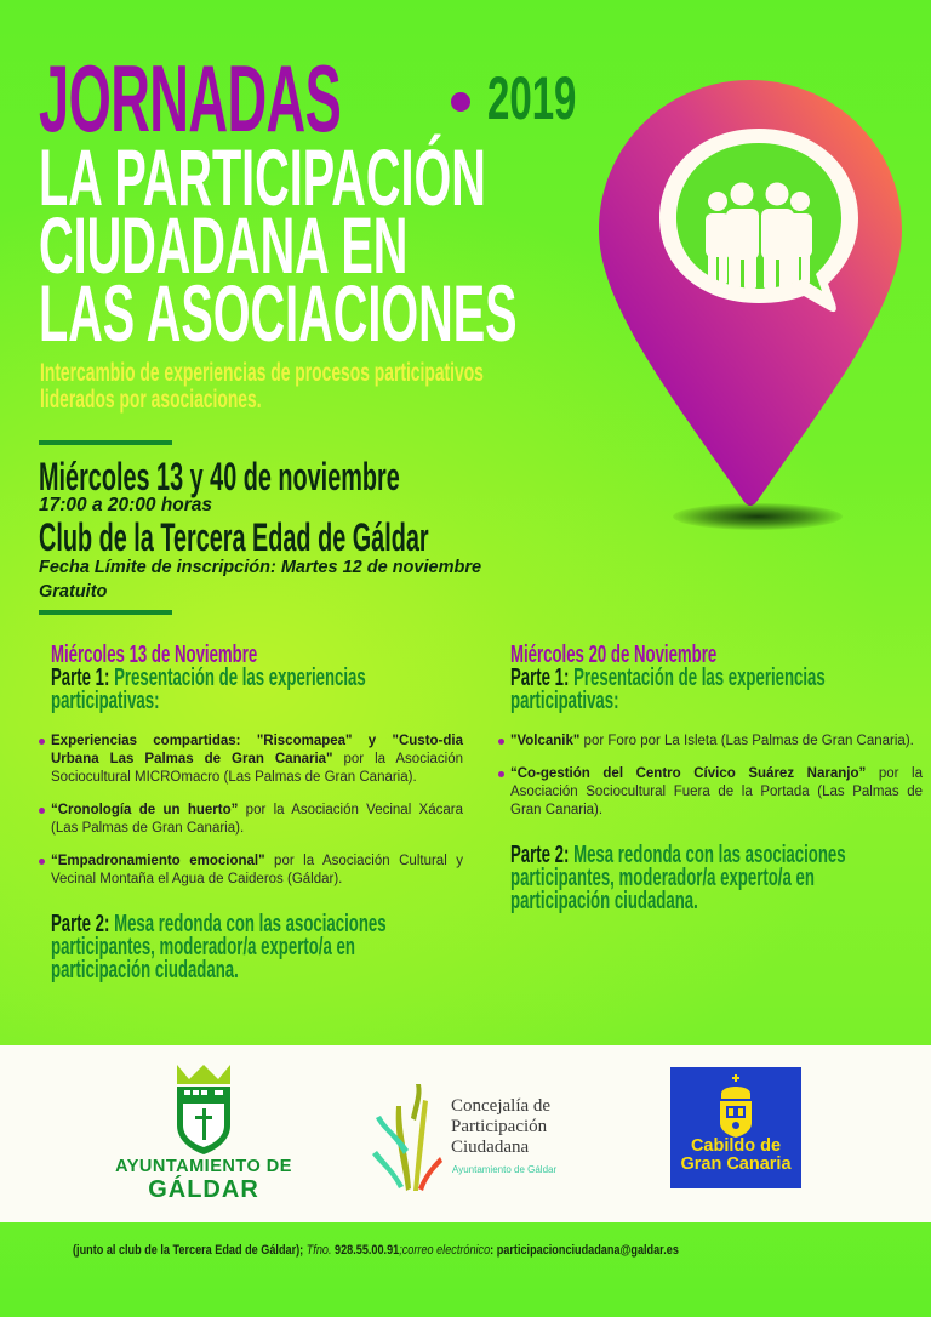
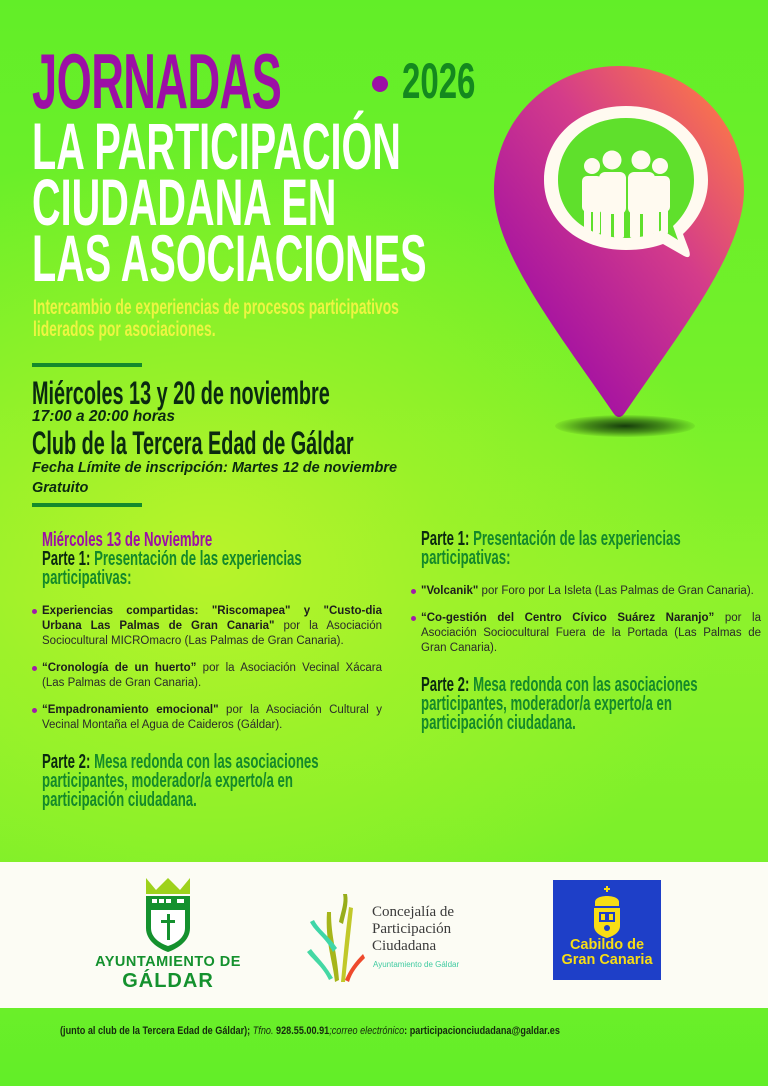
  JORNADAS
- 2019
+ 2026
  LA PARTICIPACIÓN CIUDADANA EN LAS ASOCIACIONES
  Intercambio de experiencias de procesos participativos liderados por asociaciones.
- Miércoles 13 y 40 de noviembre
+ Miércoles 13 y 20 de noviembre
  17:00 a 20:00 horas
  Club de la Tercera Edad de Gáldar
  Fecha Límite de inscripción: Martes 12 de noviembre
  Gratuito
  Miércoles 13 de Noviembre
  Parte 1: Presentación de las experiencias
  participativas:
  Experiencias compartidas: "Riscomapea" y "Custo-dia Urbana Las Palmas de Gran Canaria" por la Asociación Sociocultural MICROmacro (Las Palmas de Gran Canaria).
  “Cronología de un huerto” por la Asociación Vecinal Xácara (Las Palmas de Gran Canaria).
  “Empadronamiento emocional" por la Asociación Cultural y Vecinal Montaña el Agua de Caideros (Gáldar).
  Parte 2: Mesa redonda con las asociaciones
  participantes, moderador/a experto/a en
  participación ciudadana.
- Miércoles 20 de Noviembre
  Parte 1: Presentación de las experiencias
  participativas:
  "Volcanik" por Foro por La Isleta (Las Palmas de Gran Canaria).
  “Co-gestión del Centro Cívico Suárez Naranjo” por la Asociación Sociocultural Fuera de la Portada (Las Palmas de Gran Canaria).
  Parte 2: Mesa redonda con las asociaciones
  participantes, moderador/a experto/a en
  participación ciudadana.
  AYUNTAMIENTO DE
  GÁLDAR
  Concejalía de
  Participación
  Ciudadana
  Ayuntamiento de Gáldar
  Cabildo de
  Gran Canaria
  (junto al club de la Tercera Edad de Gáldar); Tfno. 928.55.00.91;correo electrónico: participacionciudadana@galdar.es
